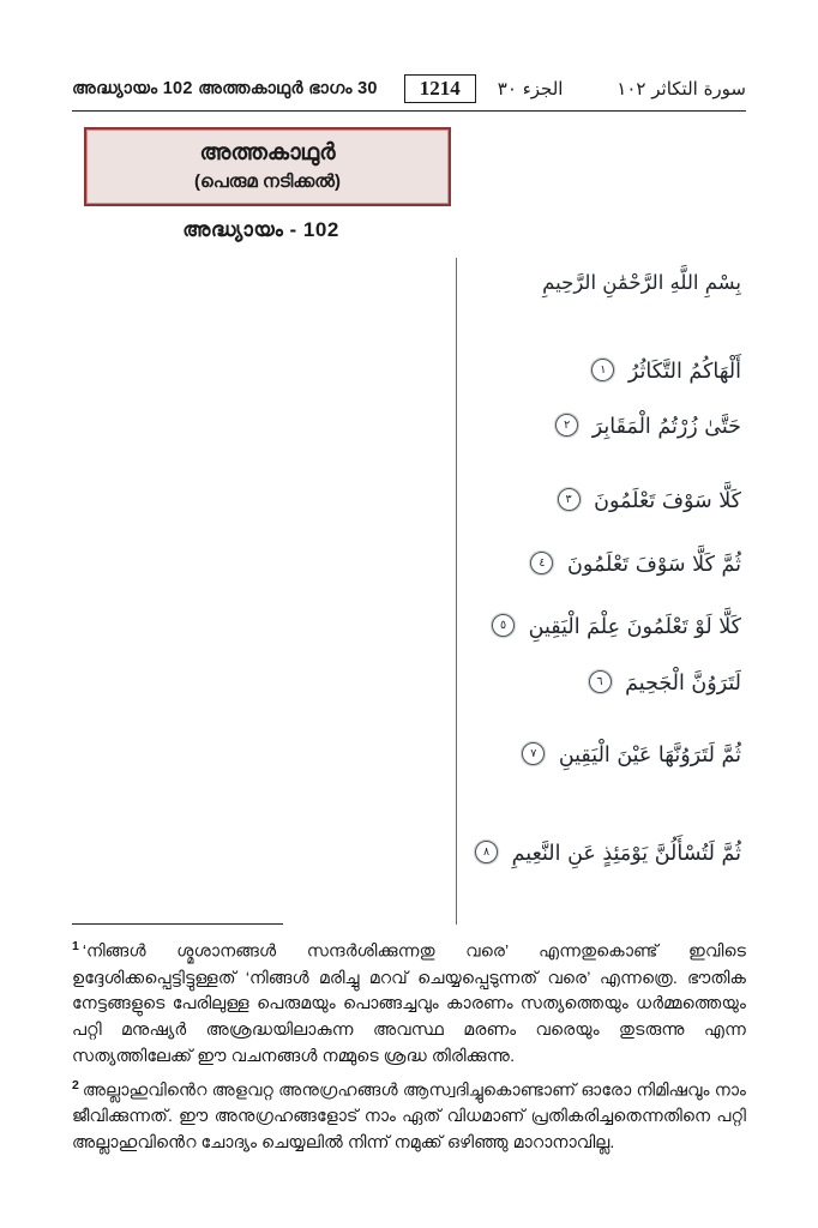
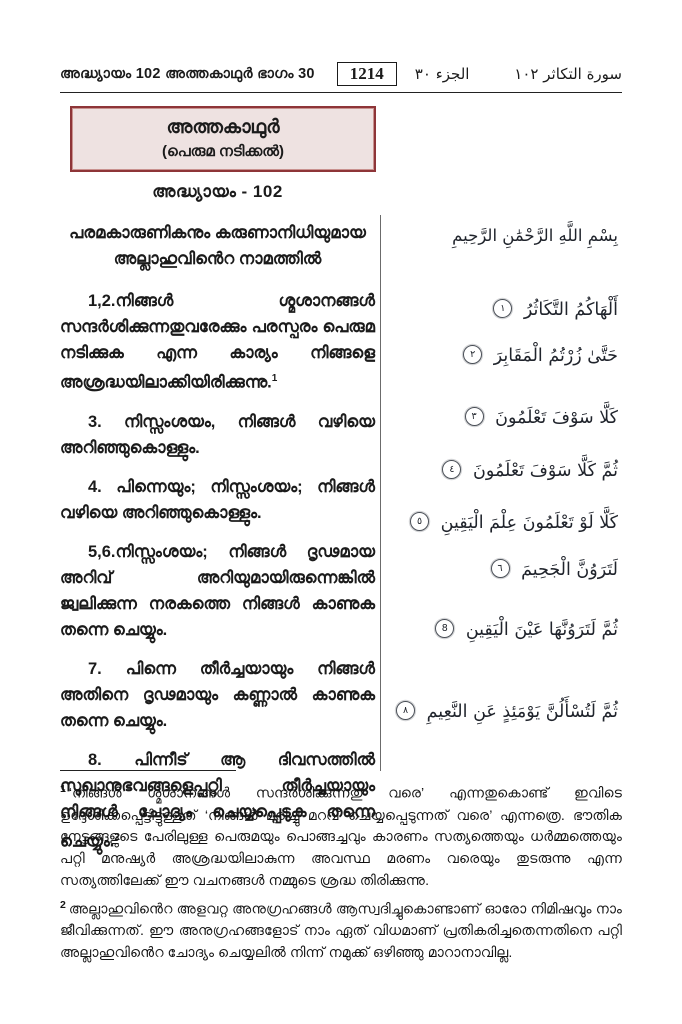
  അദ്ധ്യായം 102 അത്തകാഥുർ ഭാഗം 30
  1214
  سورة التكاثر ١٠٢
  الجزء ٣٠
  അത്തകാഥുർ
  (പെരുമ നടിക്കൽ)
  അദ്ധ്യായം - 102
+ പരമകാരുണികനും കരുണാനിധിയുമായ അല്ലാഹുവിൻെറ നാമത്തിൽ
+ 1,2.നിങ്ങൾ ശ്മശാനങ്ങൾ സന്ദർശിക്കുന്നതുവരേക്കും പരസ്പരം പെരുമ നടിക്കുക എന്ന കാര്യം നിങ്ങളെ അശ്രദ്ധയിലാക്കിയിരിക്കുന്നു.1
+ 3. നിസ്സംശയം, നിങ്ങൾ വഴിയെ അറിഞ്ഞുകൊള്ളും.
+ 4. പിന്നെയും; നിസ്സംശയം; നിങ്ങൾ വഴിയെ അറിഞ്ഞുകൊള്ളും.
+ 5,6.നിസ്സംശയം; നിങ്ങൾ ദൃഢമായ അറിവ് അറിയുമായിരുന്നെങ്കിൽ ജ്വലിക്കുന്ന നരകത്തെ നിങ്ങൾ കാണുക തന്നെ ചെയ്യും.
+ 7. പിന്നെ തീർച്ചയായും നിങ്ങൾ അതിനെ ദൃഢമായും കണ്ണാൽ കാണുക തന്നെ ചെയ്യും.
+ 8. പിന്നീട് ആ ദിവസത്തിൽ സുഖാനുഭവങ്ങളെപ്പറ്റി തീർച്ചയായും നിങ്ങൾ ചോദ്യം ചെയ്യപ്പെടുക തന്നെ ചെയ്യും.2
  بِسْمِ اللَّهِ الرَّحْمَٰنِ الرَّحِيمِ
  أَلْهَاكُمُ التَّكَاثُرُ ١
  حَتَّىٰ زُرْتُمُ الْمَقَابِرَ ٢
  كَلَّا سَوْفَ تَعْلَمُونَ ٣
  ثُمَّ كَلَّا سَوْفَ تَعْلَمُونَ ٤
  كَلَّا لَوْ تَعْلَمُونَ عِلْمَ الْيَقِينِ ٥
  لَتَرَوُنَّ الْجَحِيمَ ٦
- ثُمَّ لَتَرَوُنَّهَا عَيْنَ الْيَقِينِ ٧
+ ثُمَّ لَتَرَوُنَّهَا عَيْنَ الْيَقِينِ 8
  ثُمَّ لَتُسْأَلُنَّ يَوْمَئِذٍ عَنِ النَّعِيمِ ٨
  1 ‘നിങ്ങൾ ശ്മശാനങ്ങൾ സന്ദർശിക്കുന്നതു വരെ’ എന്നതുകൊണ്ട് ഇവിടെ ഉദ്ദേശിക്കപ്പെട്ടിട്ടുള്ളത് ‘നിങ്ങൾ മരിച്ചു മറവ് ചെയ്യപ്പെടുന്നത് വരെ’ എന്നത്രെ. ഭൗതിക നേട്ടങ്ങളുടെ പേരിലുള്ള പെരുമയും പൊങ്ങച്ചവും കാരണം സത്യത്തെയും ധർമ്മത്തെയും പറ്റി മനുഷ്യർ അശ്രദ്ധയിലാകുന്ന അവസ്ഥ മരണം വരെയും തുടരുന്നു എന്ന സത്യത്തിലേക്ക് ഈ വചനങ്ങൾ നമ്മുടെ ശ്രദ്ധ തിരിക്കുന്നു.
  2 അല്ലാഹുവിൻെറ അളവറ്റ അനുഗ്രഹങ്ങൾ ആസ്വദിച്ചുകൊണ്ടാണ് ഓരോ നിമിഷവും നാം ജീവിക്കുന്നത്. ഈ അനുഗ്രഹങ്ങളോട് നാം ഏത് വിധമാണ് പ്രതികരിച്ചതെന്നതിനെ പറ്റി അല്ലാഹുവിൻെറ ചോദ്യം ചെയ്യലിൽ നിന്ന് നമുക്ക് ഒഴിഞ്ഞു മാറാനാവില്ല.
